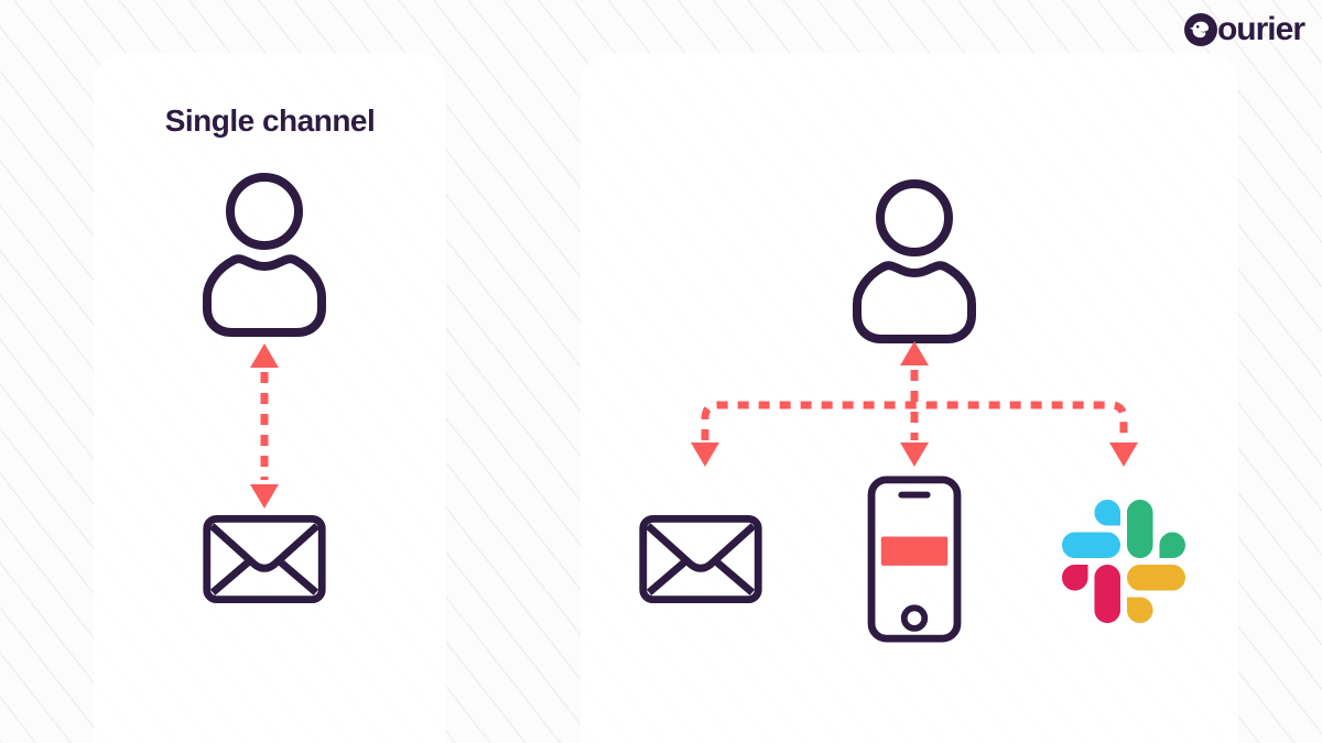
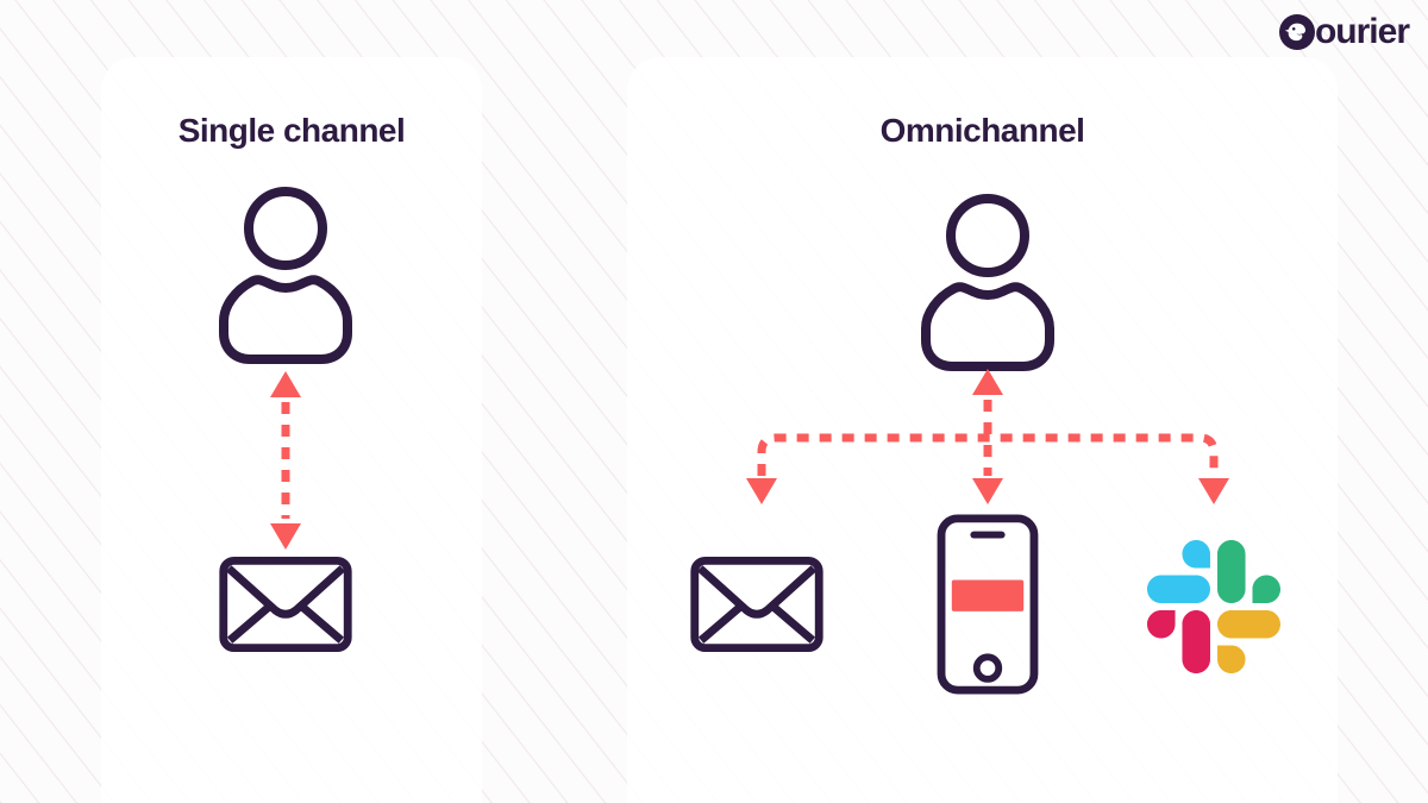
  ourier
  Single channel
+ Omnichannel
